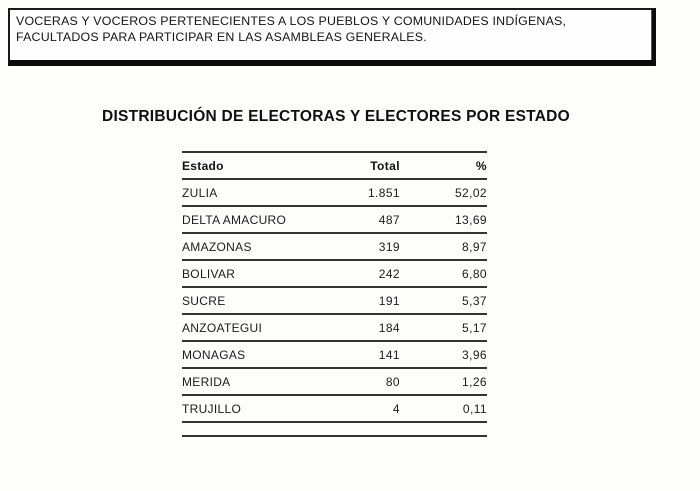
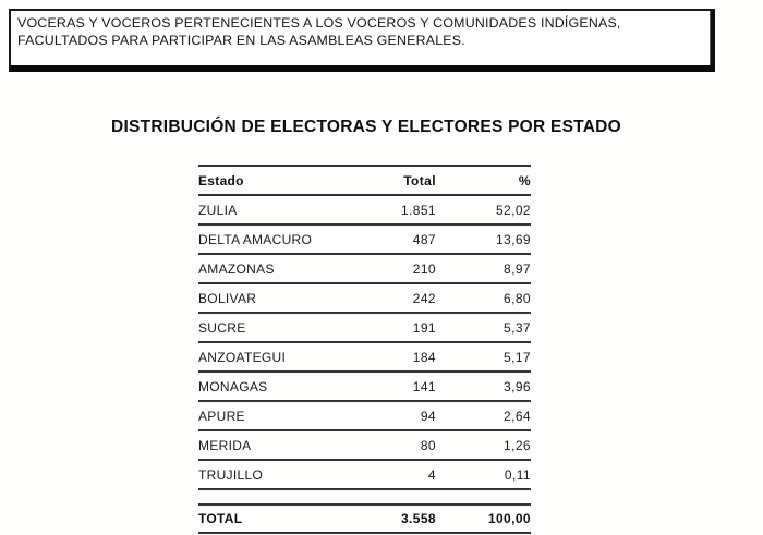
- VOCERAS Y VOCEROS PERTENECIENTES A LOS PUEBLOS Y COMUNIDADES INDÍGENAS, FACULTADOS PARA PARTICIPAR EN LAS ASAMBLEAS GENERALES.
+ VOCERAS Y VOCEROS PERTENECIENTES A LOS VOCEROS Y COMUNIDADES INDÍGENAS, FACULTADOS PARA PARTICIPAR EN LAS ASAMBLEAS GENERALES.
  DISTRIBUCIÓN DE ELECTORAS Y ELECTORES POR ESTADO
  Estado	Total	%
  ZULIA	1.851	52,02
  DELTA AMACURO	487	13,69
- AMAZONAS	319	8,97
+ AMAZONAS	210	8,97
  BOLIVAR	242	6,80
  SUCRE	191	5,37
  ANZOATEGUI	184	5,17
  MONAGAS	141	3,96
+ APURE	94	2,64
  MERIDA	80	1,26
  TRUJILLO	4	0,11
+ TOTAL	3.558	100,00
